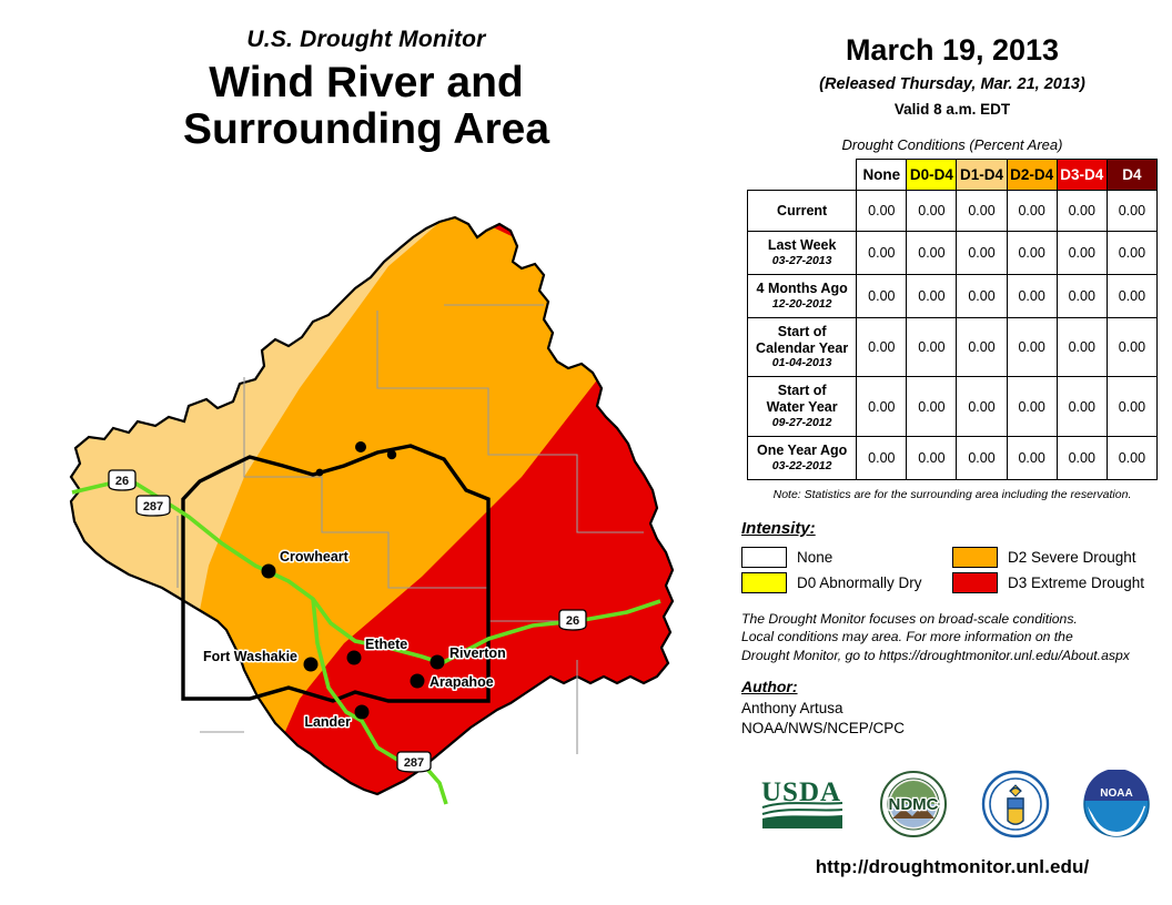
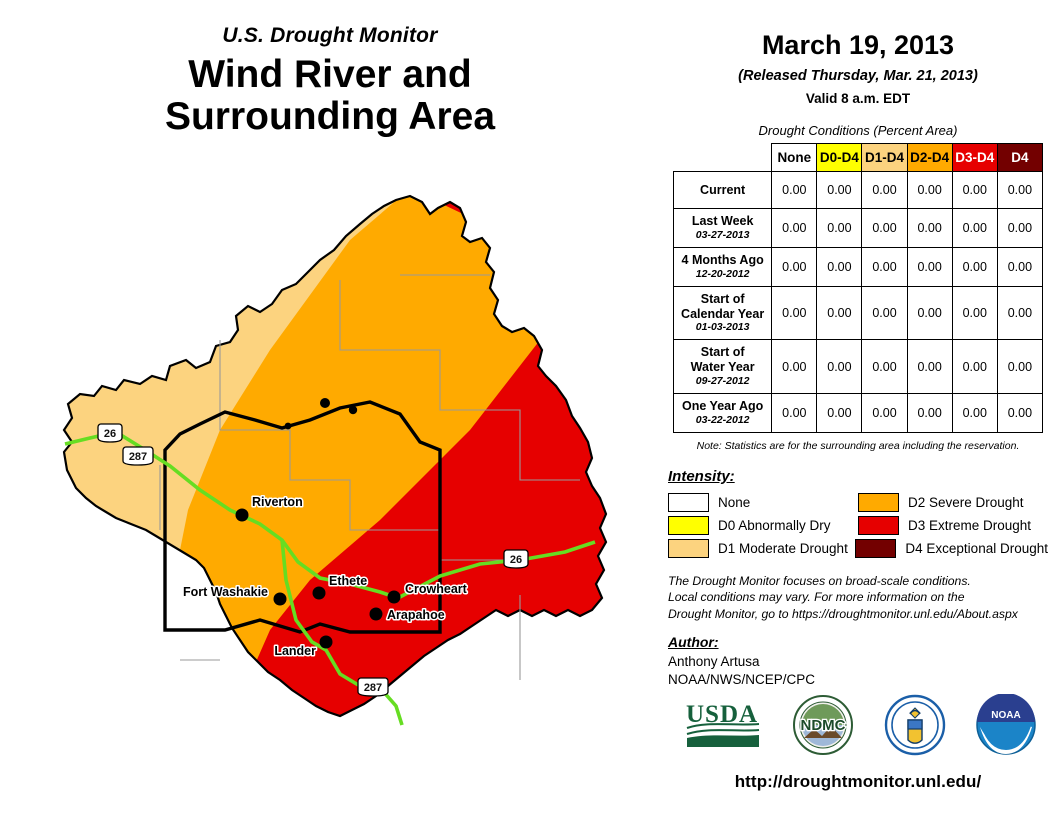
  U.S. Drought Monitor
  Wind River and
  Surrounding Area
- Crowheart
+ Riverton
  Fort Washakie
  Ethete
- Riverton
+ Crowheart
  Arapahoe
  Lander
  26
  287
  26
  287
  March 19, 2013
  (Released Thursday, Mar. 21, 2013)
  Valid 8 a.m. EDT
  Drought Conditions (Percent Area)
  	None	D0-D4	D1-D4	D2-D4	D3-D4	D4
  Current	0.00	0.00	0.00	0.00	0.00	0.00
  Last Week03-27-2013	0.00	0.00	0.00	0.00	0.00	0.00
  4 Months Ago12-20-2012	0.00	0.00	0.00	0.00	0.00	0.00
- Start ofCalendar Year01-04-2013	0.00	0.00	0.00	0.00	0.00	0.00
+ Start ofCalendar Year01-03-2013	0.00	0.00	0.00	0.00	0.00	0.00
  Start ofWater Year09-27-2012	0.00	0.00	0.00	0.00	0.00	0.00
  One Year Ago03-22-2012	0.00	0.00	0.00	0.00	0.00	0.00
  Note: Statistics are for the surrounding area including the reservation.
  Intensity:
  None
  D2 Severe Drought
  D0 Abnormally Dry
  D3 Extreme Drought
+ D1 Moderate Drought
+ D4 Exceptional Drought
  The Drought Monitor focuses on broad-scale conditions.
- Local conditions may area. For more information on the
+ Local conditions may vary. For more information on the
  Drought Monitor, go to https://droughtmonitor.unl.edu/About.aspx
  Author:
  Anthony Artusa
  NOAA/NWS/NCEP/CPC
  USDA
  NDMC
  NOAA
  http://droughtmonitor.unl.edu/
